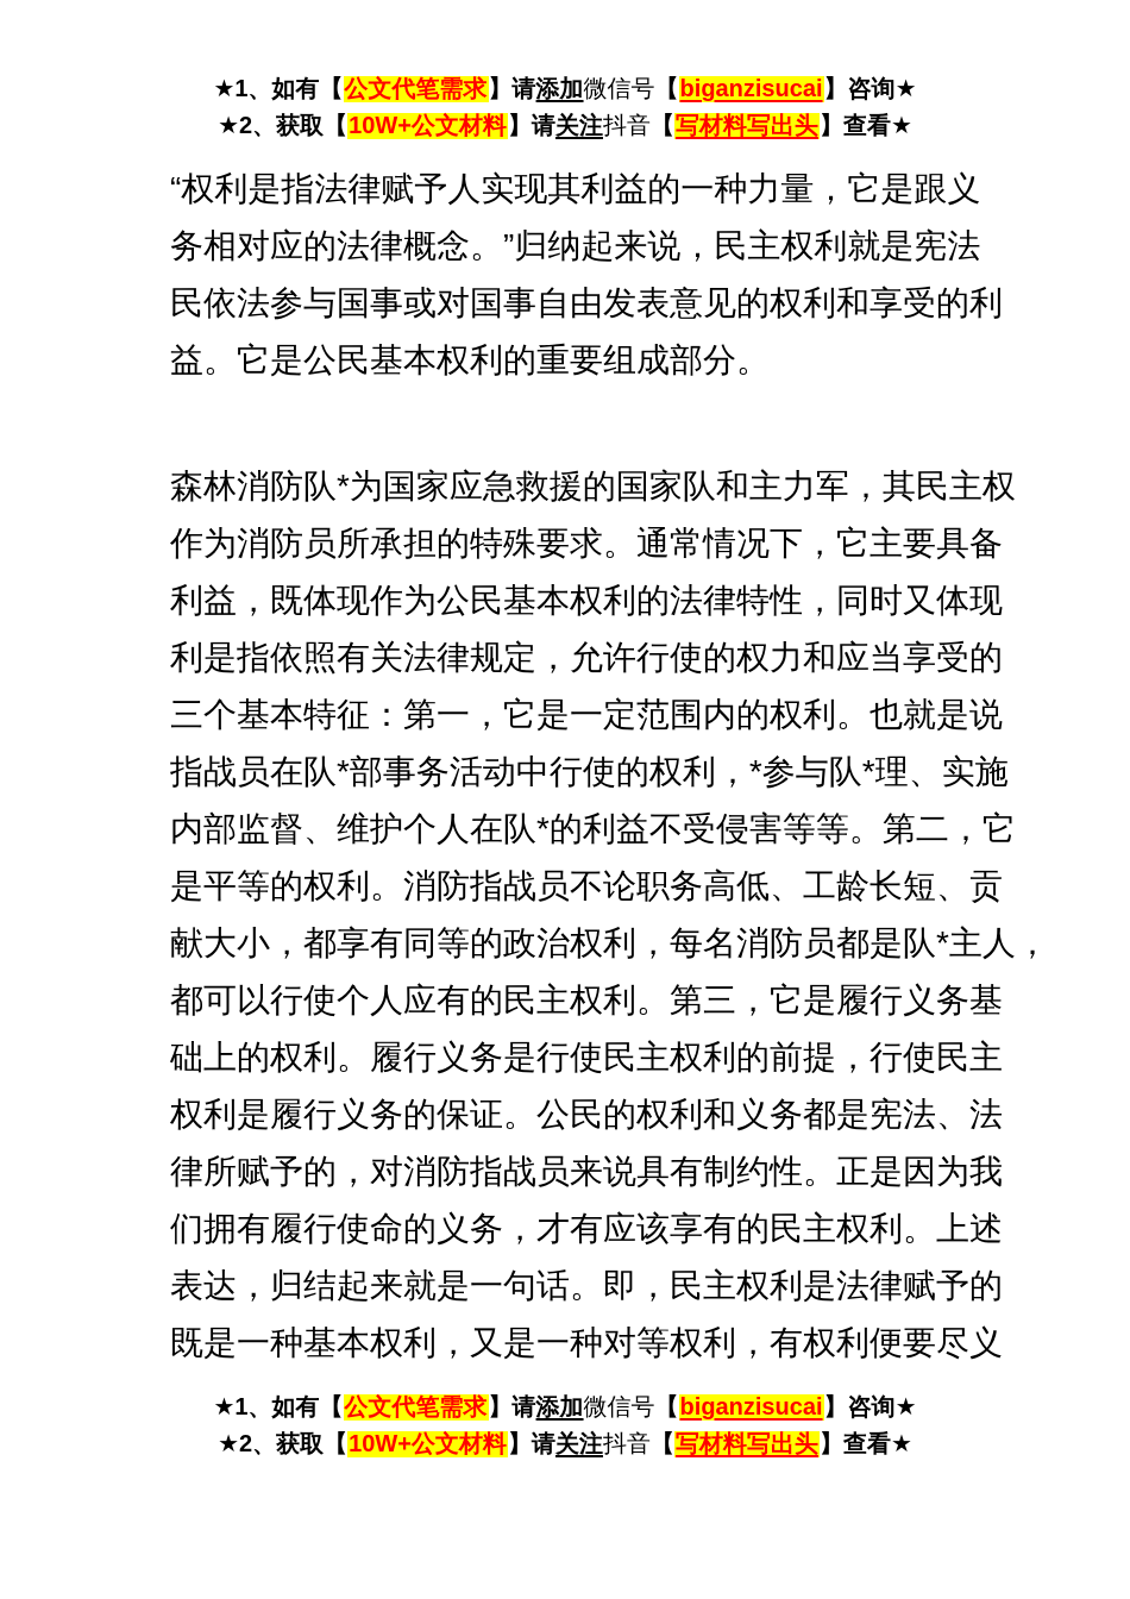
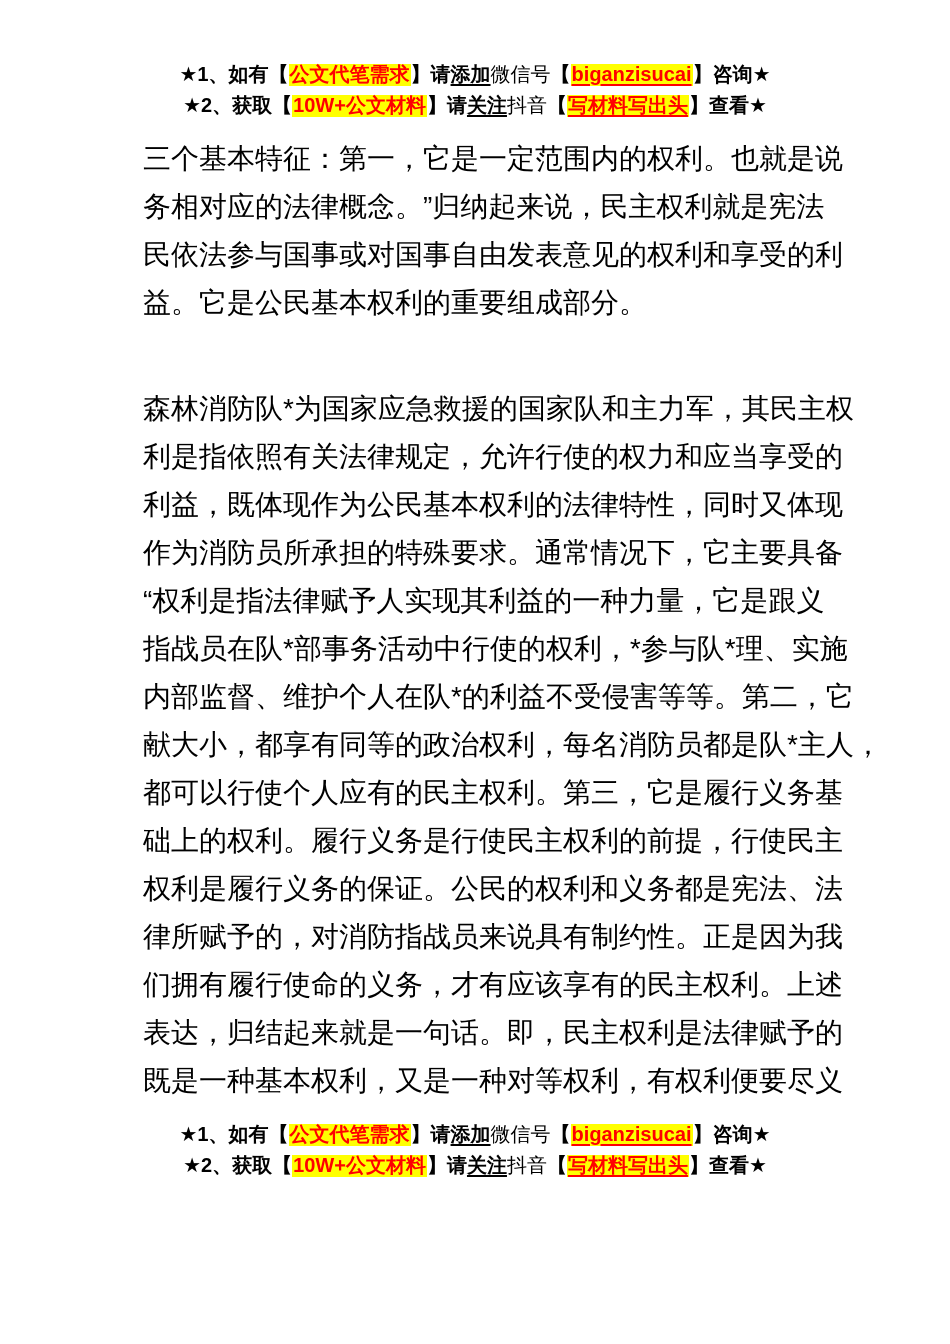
  ★1、如有【公文代笔需求】请添加微信号【biganzisucai】咨询★
  ★2、获取【10W+公文材料】请关注抖音【写材料写出头】查看★
- “权利是指法律赋予人实现其利益的一种力量，它是跟义
+ 三个基本特征：第一，它是一定范围内的权利。也就是说
  务相对应的法律概念。”归纳起来说，民主权利就是宪法
  民依法参与国事或对国事自由发表意见的权利和享受的利
  益。它是公民基本权利的重要组成部分。
  森林消防队*为国家应急救援的国家队和主力军，其民主权
- 作为消防员所承担的特殊要求。通常情况下，它主要具备
+ 利是指依照有关法律规定，允许行使的权力和应当享受的
  利益，既体现作为公民基本权利的法律特性，同时又体现
- 利是指依照有关法律规定，允许行使的权力和应当享受的
+ 作为消防员所承担的特殊要求。通常情况下，它主要具备
- 三个基本特征：第一，它是一定范围内的权利。也就是说
+ “权利是指法律赋予人实现其利益的一种力量，它是跟义
  指战员在队*部事务活动中行使的权利，*参与队*理、实施
  内部监督、维护个人在队*的利益不受侵害等等。第二，它
- 是平等的权利。消防指战员不论职务高低、工龄长短、贡
  献大小，都享有同等的政治权利，每名消防员都是队*主人，
  都可以行使个人应有的民主权利。第三，它是履行义务基
  础上的权利。履行义务是行使民主权利的前提，行使民主
  权利是履行义务的保证。公民的权利和义务都是宪法、法
  律所赋予的，对消防指战员来说具有制约性。正是因为我
  们拥有履行使命的义务，才有应该享有的民主权利。上述
  表达，归结起来就是一句话。即，民主权利是法律赋予的
  既是一种基本权利，又是一种对等权利，有权利便要尽义
  ★1、如有【公文代笔需求】请添加微信号【biganzisucai】咨询★
  ★2、获取【10W+公文材料】请关注抖音【写材料写出头】查看★
